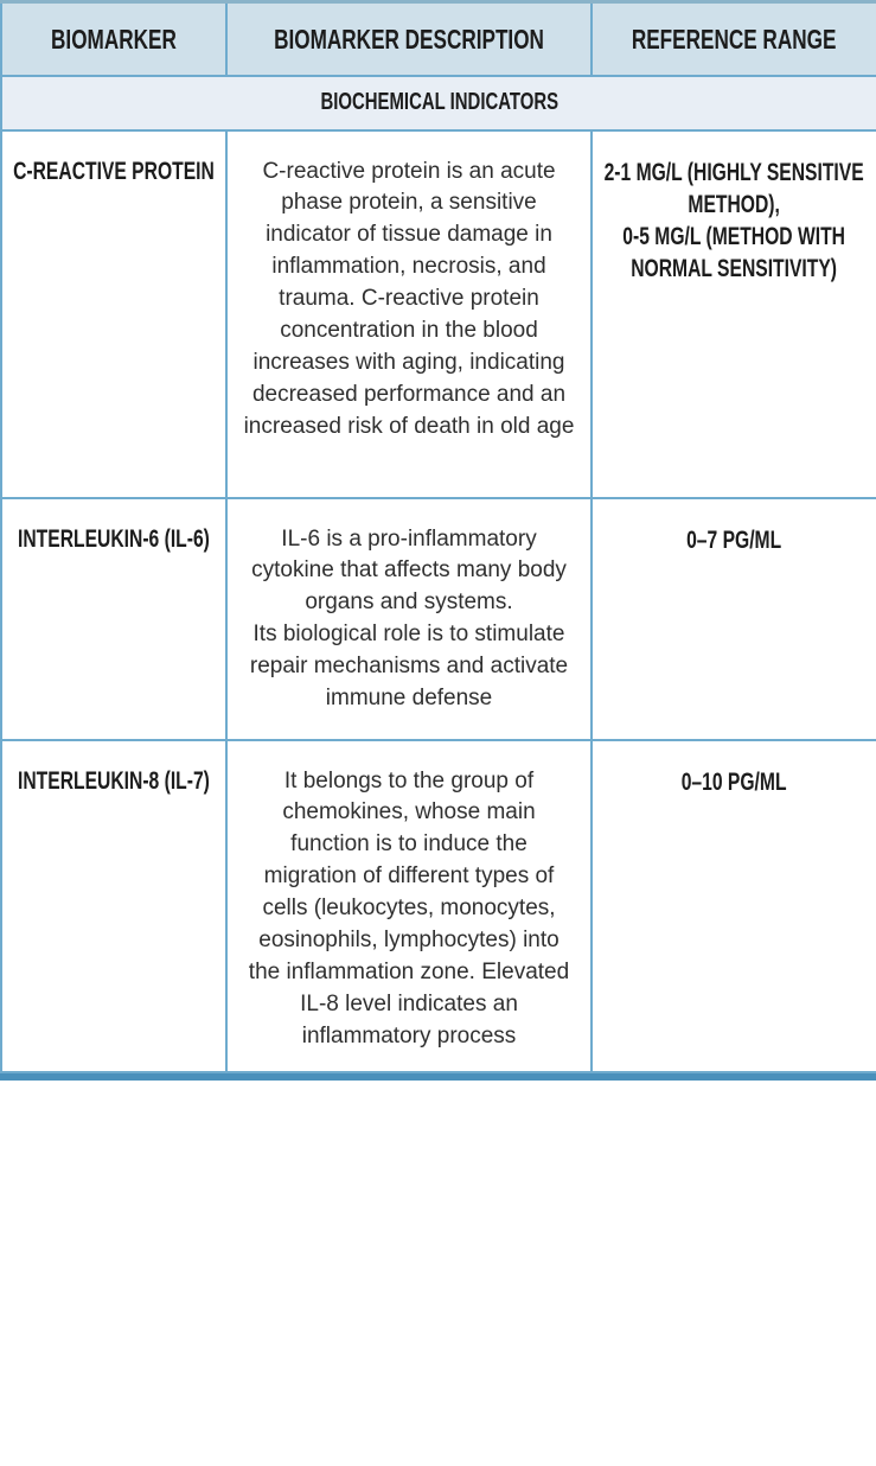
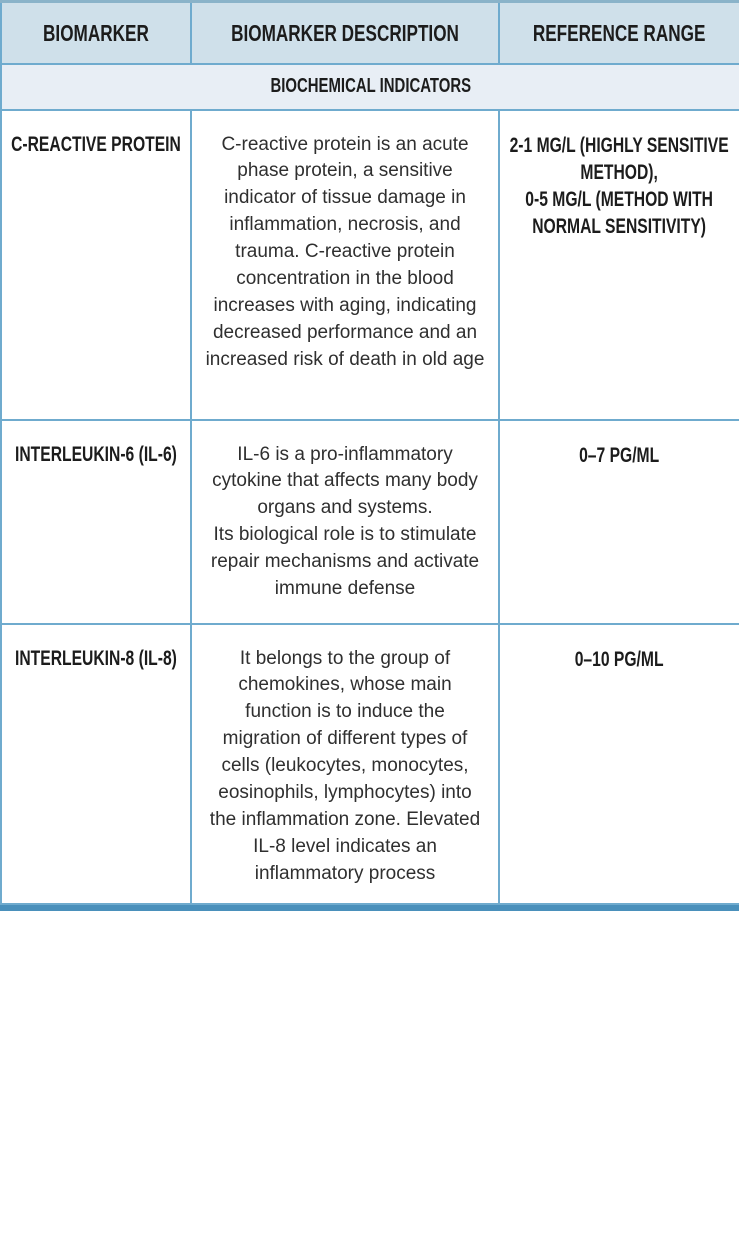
  BIOMARKER	BIOMARKER DESCRIPTION	REFERENCE RANGE
  BIOCHEMICAL INDICATORS
  C-REACTIVE PROTEIN	C-reactive protein is an acute phase protein, a sensitive indicator of tissue damage in inflammation, necrosis, and trauma. C-reactive protein concentration in the blood increases with aging, indicating decreased performance and an increased risk of death in old age	2-1 MG/L (HIGHLY SENSITIVE METHOD), 0-5 MG/L (METHOD WITH NORMAL SENSITIVITY)
  INTERLEUKIN-6 (IL-6)	IL-6 is a pro-inflammatory cytokine that affects many body organs and systems. Its biological role is to stimulate repair mechanisms and activate immune defense	0–7 PG/ML
- INTERLEUKIN-8 (IL-7)	It belongs to the group of chemokines, whose main function is to induce the migration of different types of cells (leukocytes, monocytes, eosinophils, lymphocytes) into the inflammation zone. Elevated IL-8 level indicates an inflammatory process	0–10 PG/ML
+ INTERLEUKIN-8 (IL-8)	It belongs to the group of chemokines, whose main function is to induce the migration of different types of cells (leukocytes, monocytes, eosinophils, lymphocytes) into the inflammation zone. Elevated IL-8 level indicates an inflammatory process	0–10 PG/ML
